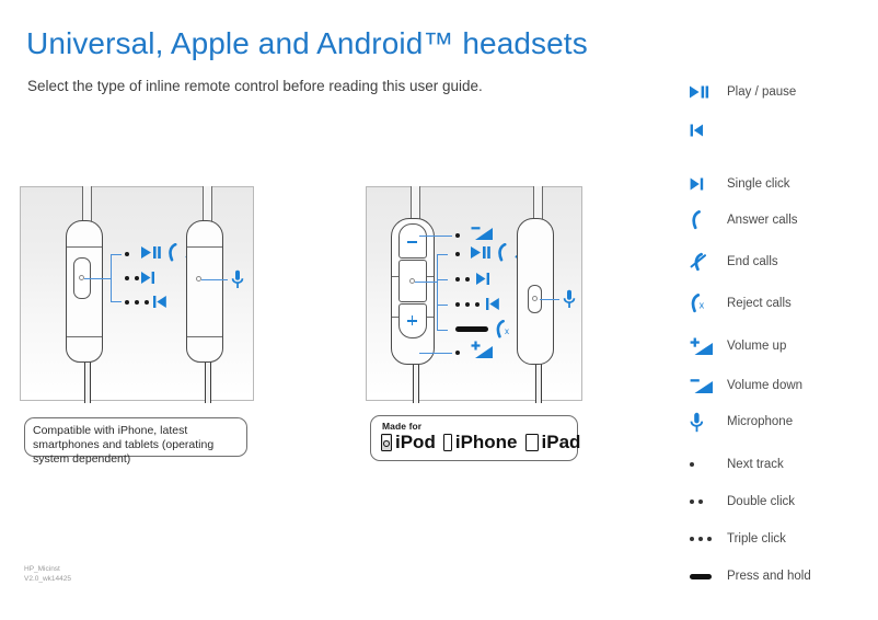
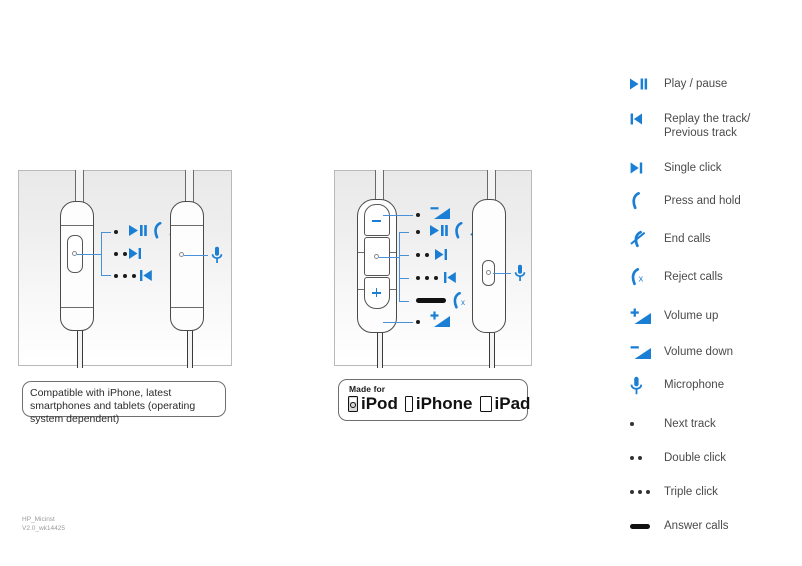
- Universal, Apple and Android™ headsets
- Select the type of inline remote control before reading this user guide.
  Compatible with iPhone, latest smartphones and tablets (operating system dependent)
  x
  Made for
  iPod
  iPhone
  iPad
  Play / pause
+ Replay the track/
+ Previous track
  Single click
- Answer calls
+ Press and hold
  End calls
  x
  Reject calls
  Volume up
  Volume down
  Microphone
  Next track
  Double click
  Triple click
- Press and hold
+ Answer calls
